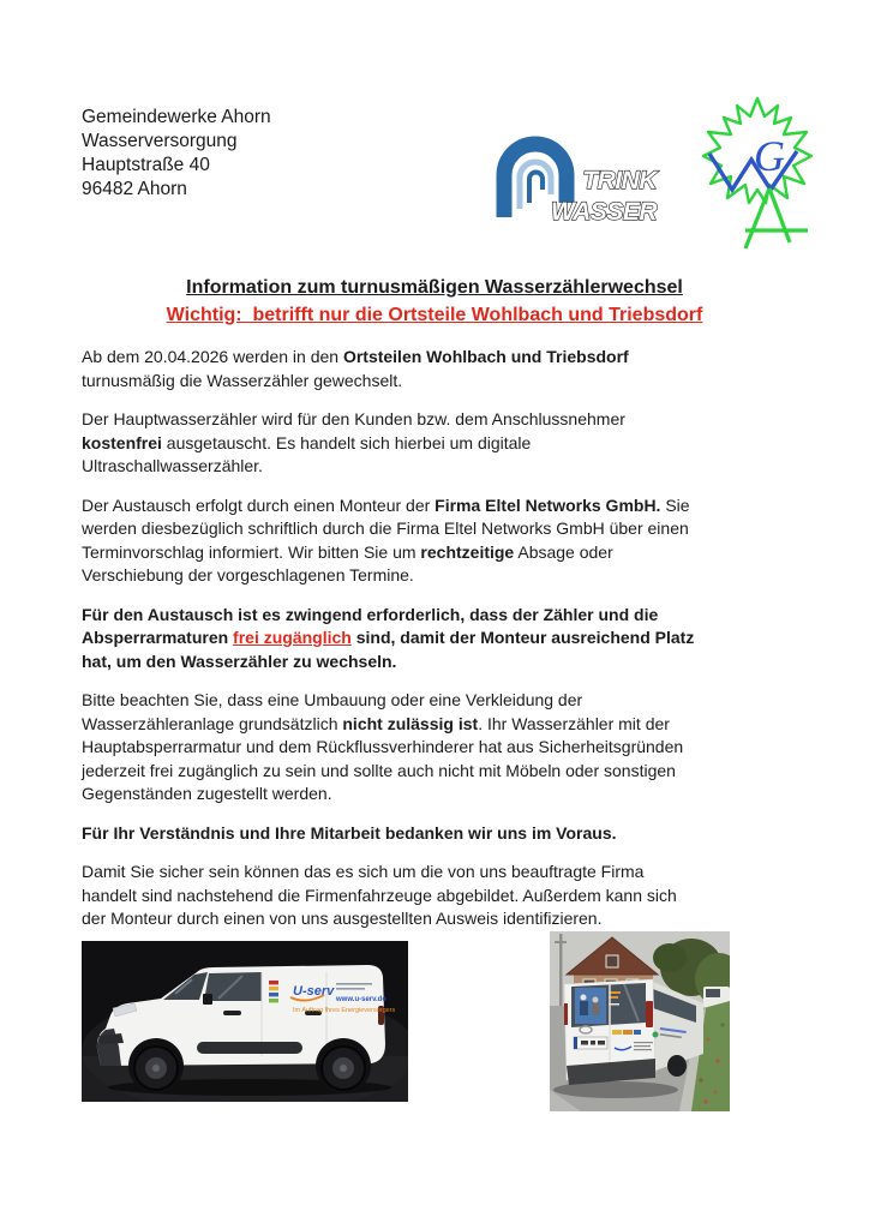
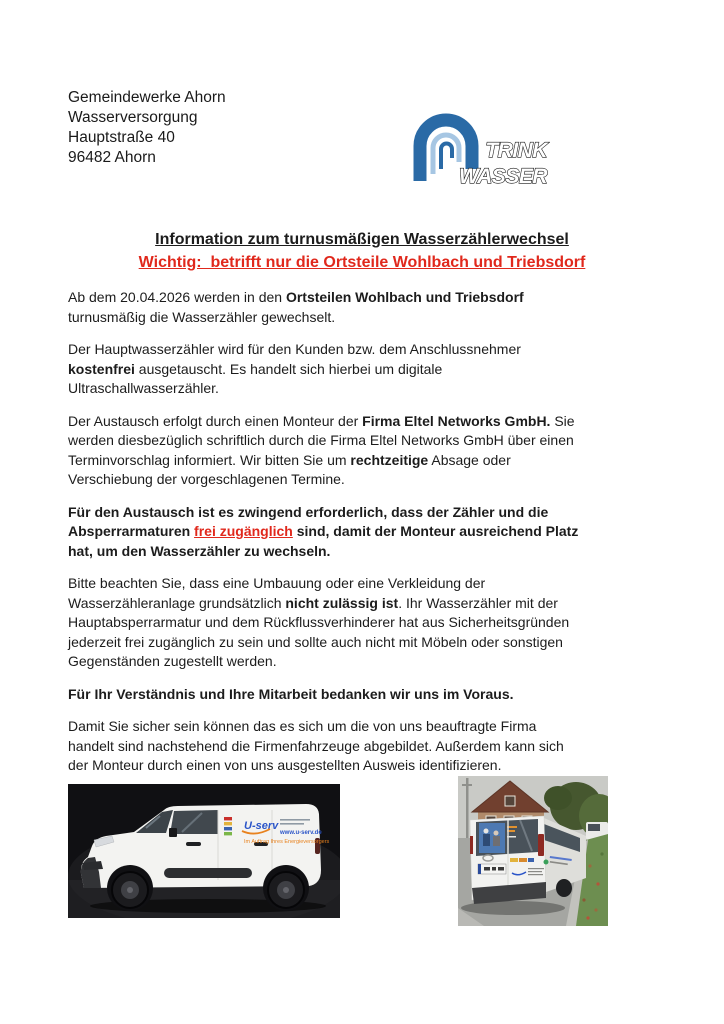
  Gemeindewerke Ahorn
  Wasserversorgung
  Hauptstraße 40
  96482 Ahorn
  TRINK
  WASSER
- G
  Information zum turnusmäßigen Wasserzählerwechsel
  Wichtig: betrifft nur die Ortsteile Wohlbach und Triebsdorf
  Ab dem 20.04.2026 werden in den Ortsteilen Wohlbach und Triebsdorf
  turnusmäßig die Wasserzähler gewechselt.
  Der Hauptwasserzähler wird für den Kunden bzw. dem Anschlussnehmer
  kostenfrei ausgetauscht. Es handelt sich hierbei um digitale
  Ultraschallwasserzähler.
  Der Austausch erfolgt durch einen Monteur der Firma Eltel Networks GmbH. Sie
  werden diesbezüglich schriftlich durch die Firma Eltel Networks GmbH über einen
  Terminvorschlag informiert. Wir bitten Sie um rechtzeitige Absage oder
  Verschiebung der vorgeschlagenen Termine.
  Für den Austausch ist es zwingend erforderlich, dass der Zähler und die
  Absperrarmaturen frei zugänglich sind, damit der Monteur ausreichend Platz
  hat, um den Wasserzähler zu wechseln.
  Bitte beachten Sie, dass eine Umbauung oder eine Verkleidung der
  Wasserzähleranlage grundsätzlich nicht zulässig ist. Ihr Wasserzähler mit der
  Hauptabsperrarmatur und dem Rückflussverhinderer hat aus Sicherheitsgründen
  jederzeit frei zugänglich zu sein und sollte auch nicht mit Möbeln oder sonstigen
  Gegenständen zugestellt werden.
  Für Ihr Verständnis und Ihre Mitarbeit bedanken wir uns im Voraus.
  Damit Sie sicher sein können das es sich um die von uns beauftragte Firma
  handelt sind nachstehend die Firmenfahrzeuge abgebildet. Außerdem kann sich
  der Monteur durch einen von uns ausgestellten Ausweis identifizieren.
  U-serv
